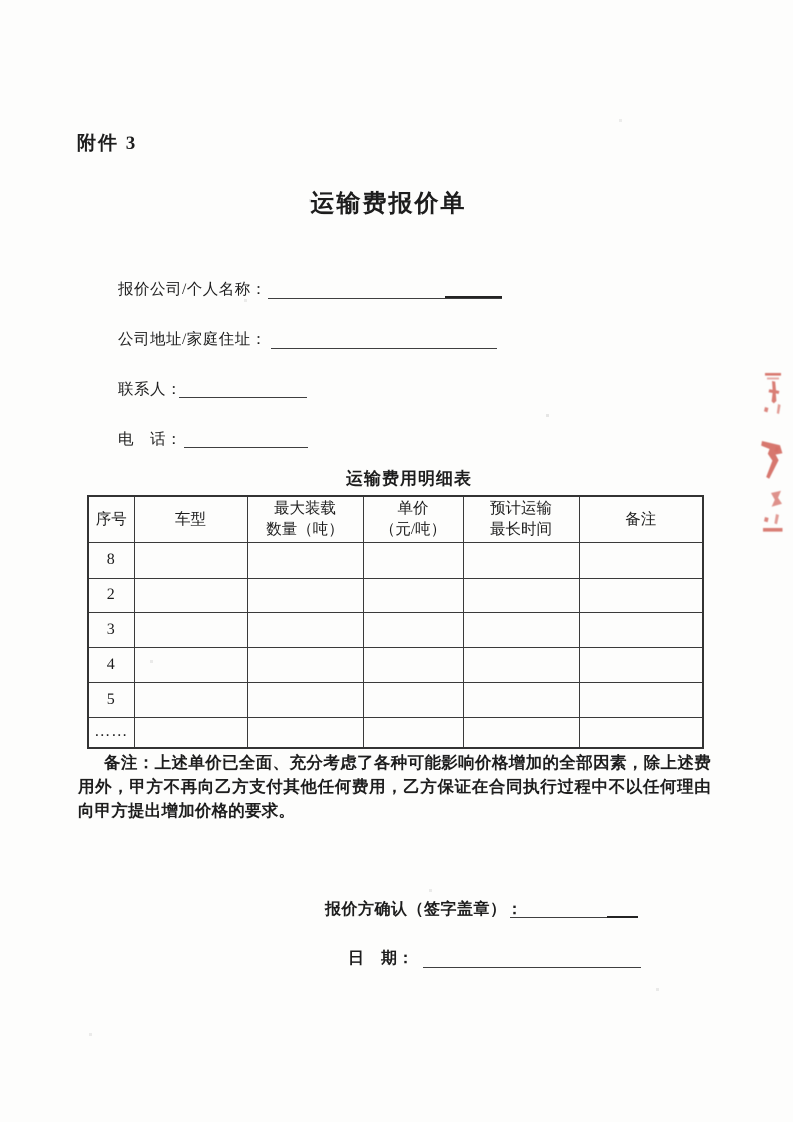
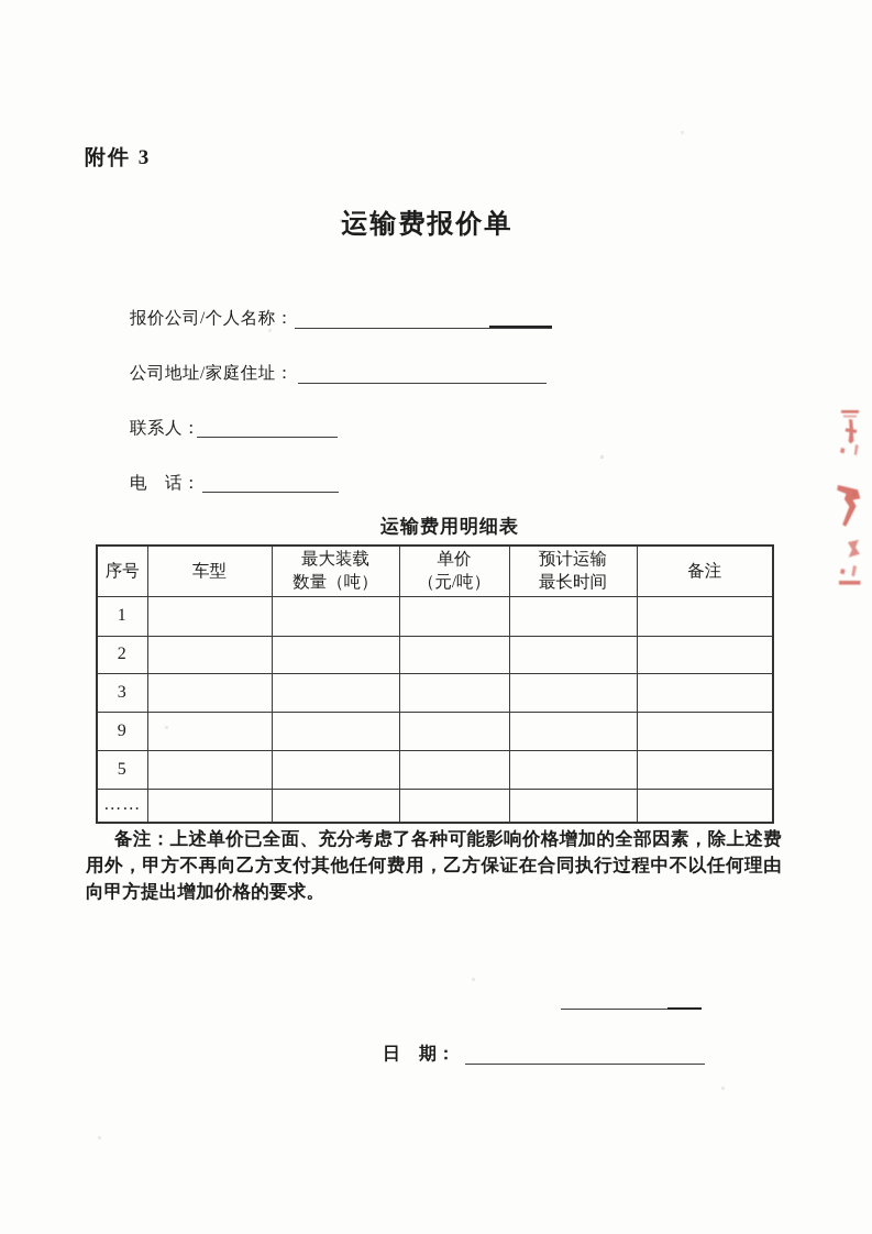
  附件 3
  运输费报价单
  报价公司/个人名称：
  公司地址/家庭住址：
  联系人：
  电 话：
  运输费用明细表
  序号	车型	最大装载 数量（吨）	单价 （元/吨）	预计运输 最长时间	备注
- 8
+ 1
  2
  3
- 4
+ 9
  5
  ……
  备注：上述单价已全面、充分考虑了各种可能影响价格增加的全部因素，除上述费用外，甲方不再向乙方支付其他任何费用，乙方保证在合同执行过程中不以任何理由向甲方提出增加价格的要求。
- 报价方确认（签字盖章）：
  日 期：
